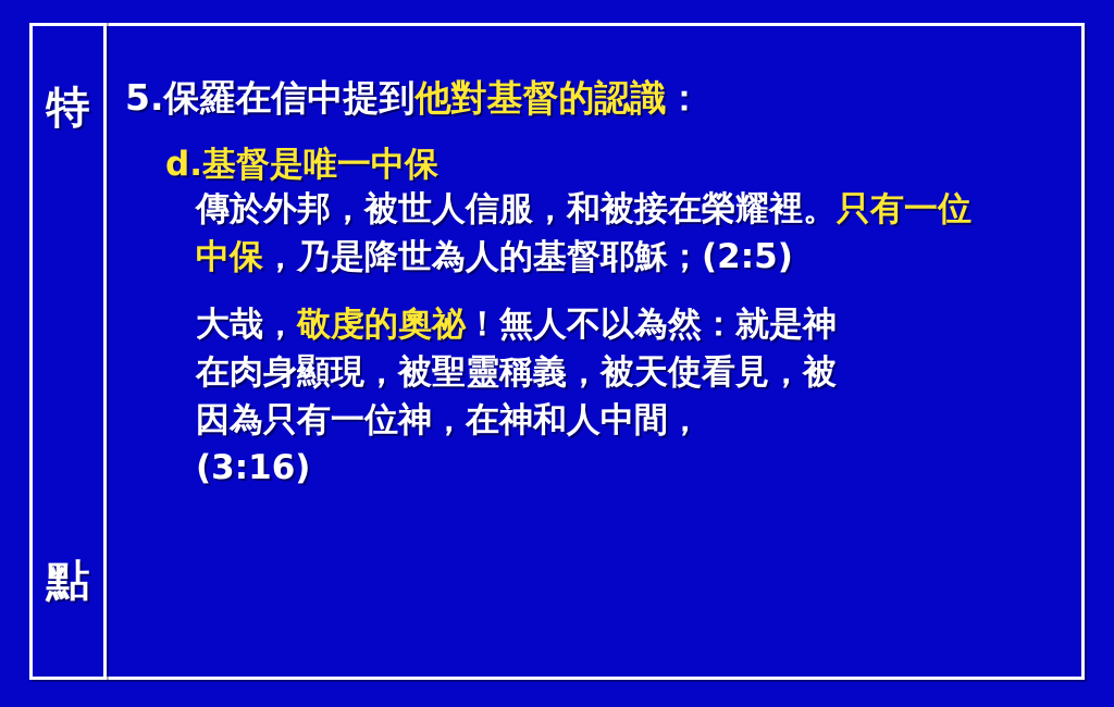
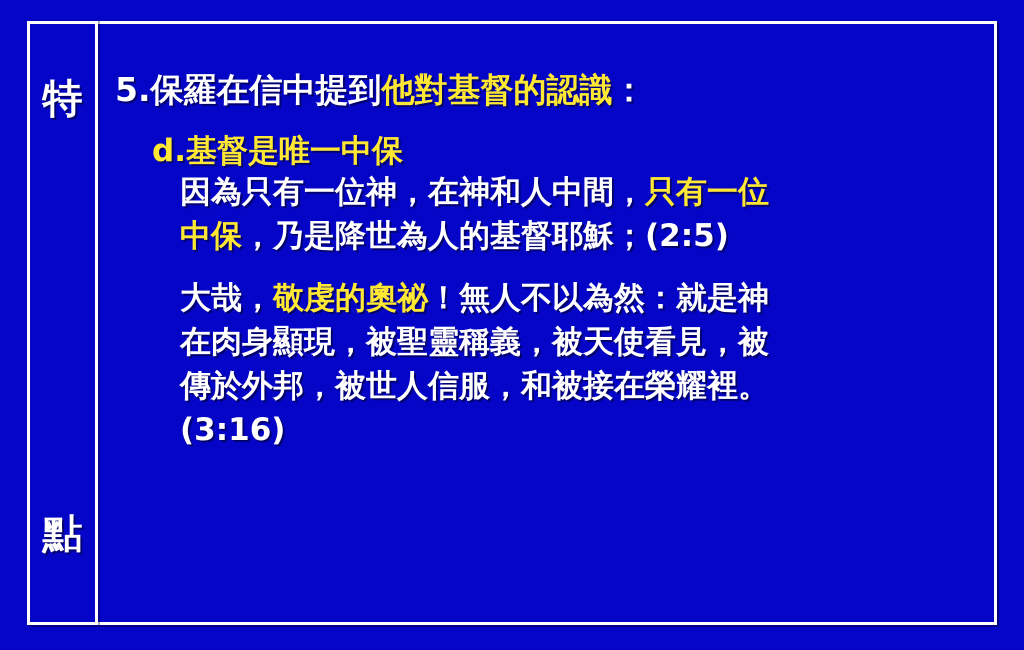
  特
  點
  5.保羅在信中提到他對基督的認識：
  d.基督是唯一中保
- 傳於外邦，被世人信服，和被接在榮耀裡。只有一位
+ 因為只有一位神，在神和人中間，只有一位
  中保，乃是降世為人的基督耶穌；(2:5)
  大哉，敬虔的奧祕！無人不以為然：就是神
  在肉身顯現，被聖靈稱義，被天使看見，被
- 因為只有一位神，在神和人中間，
+ 傳於外邦，被世人信服，和被接在榮耀裡。
  (3:16)
